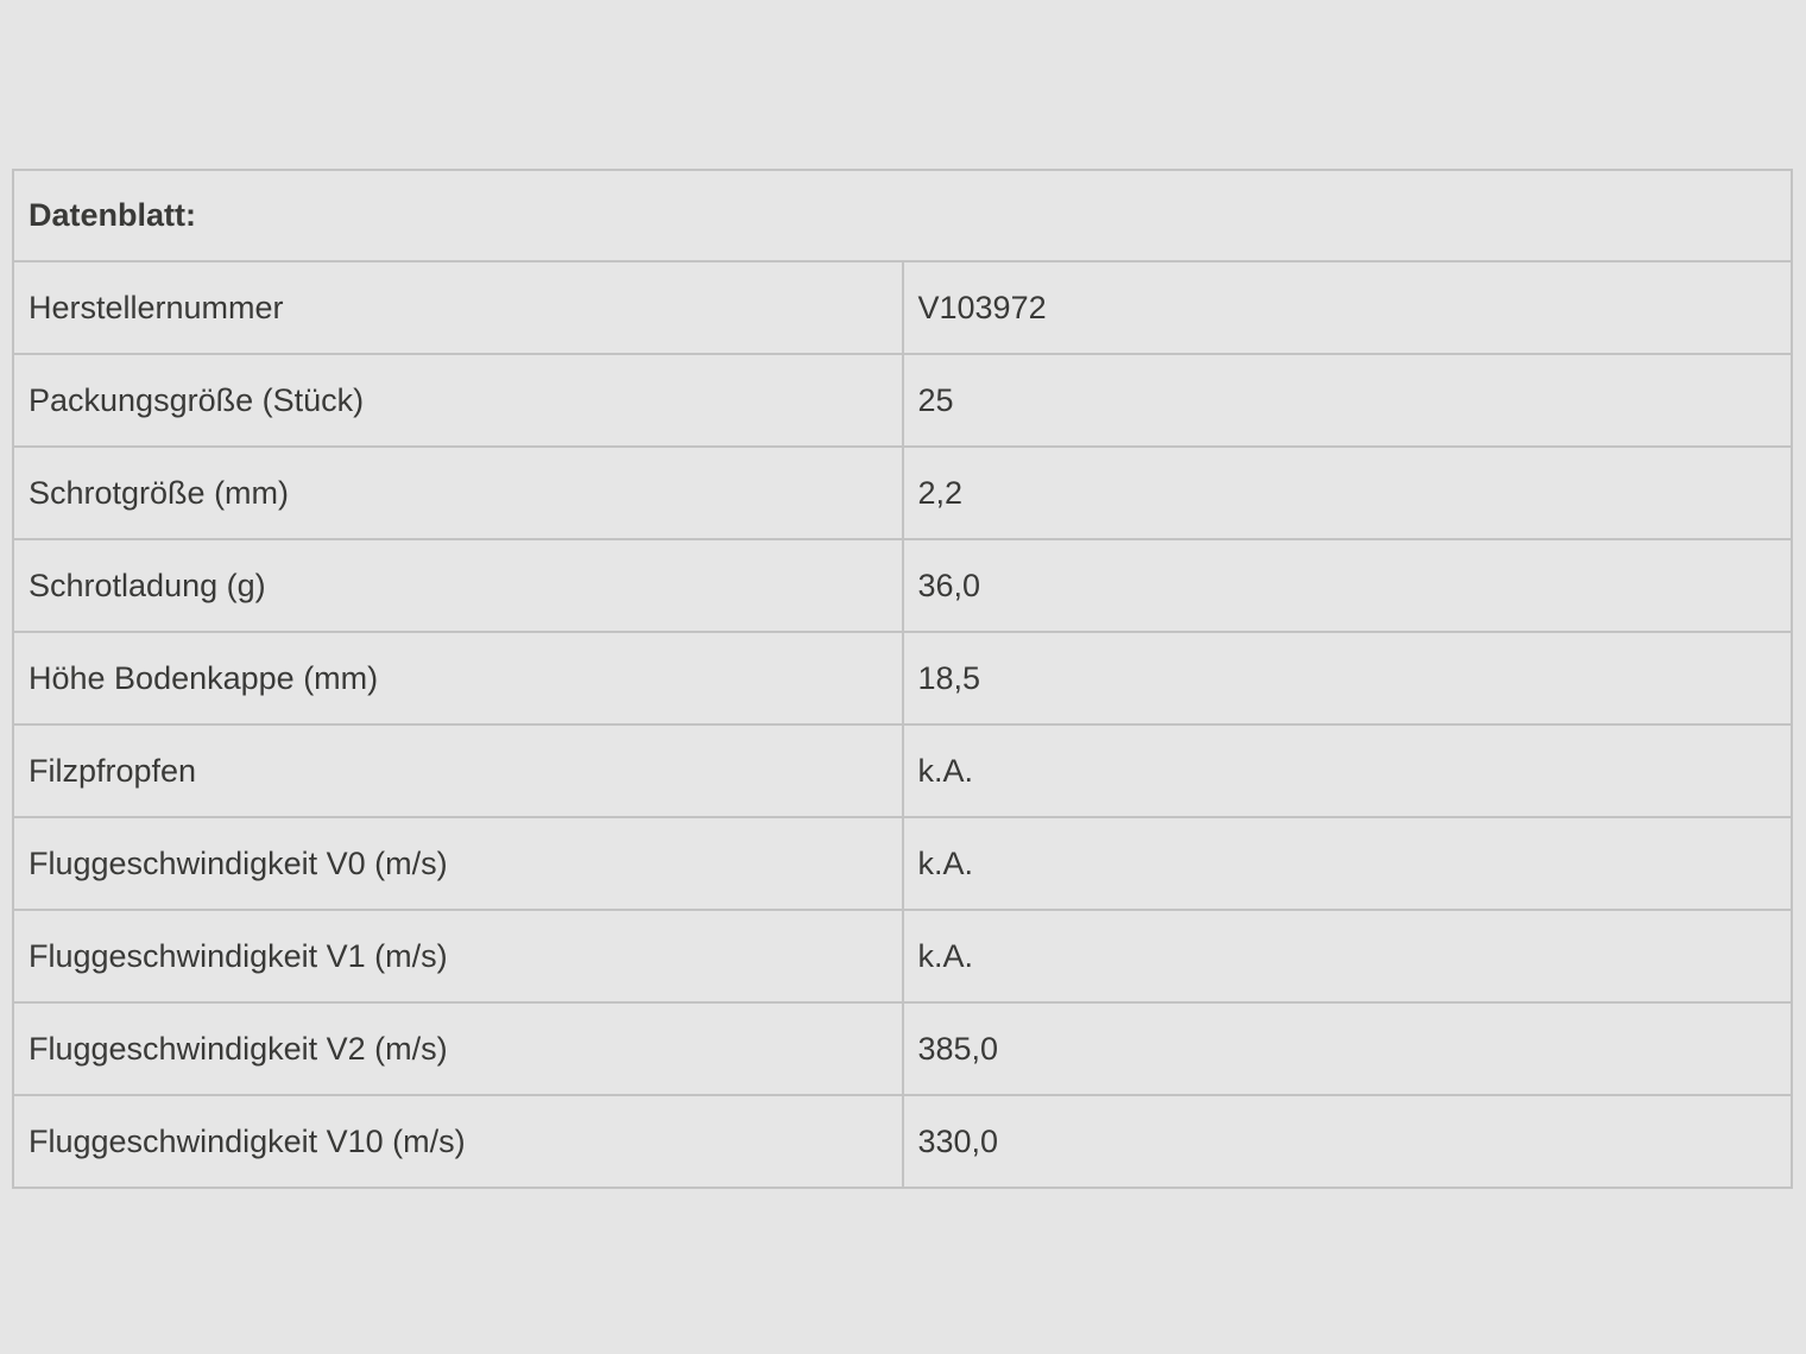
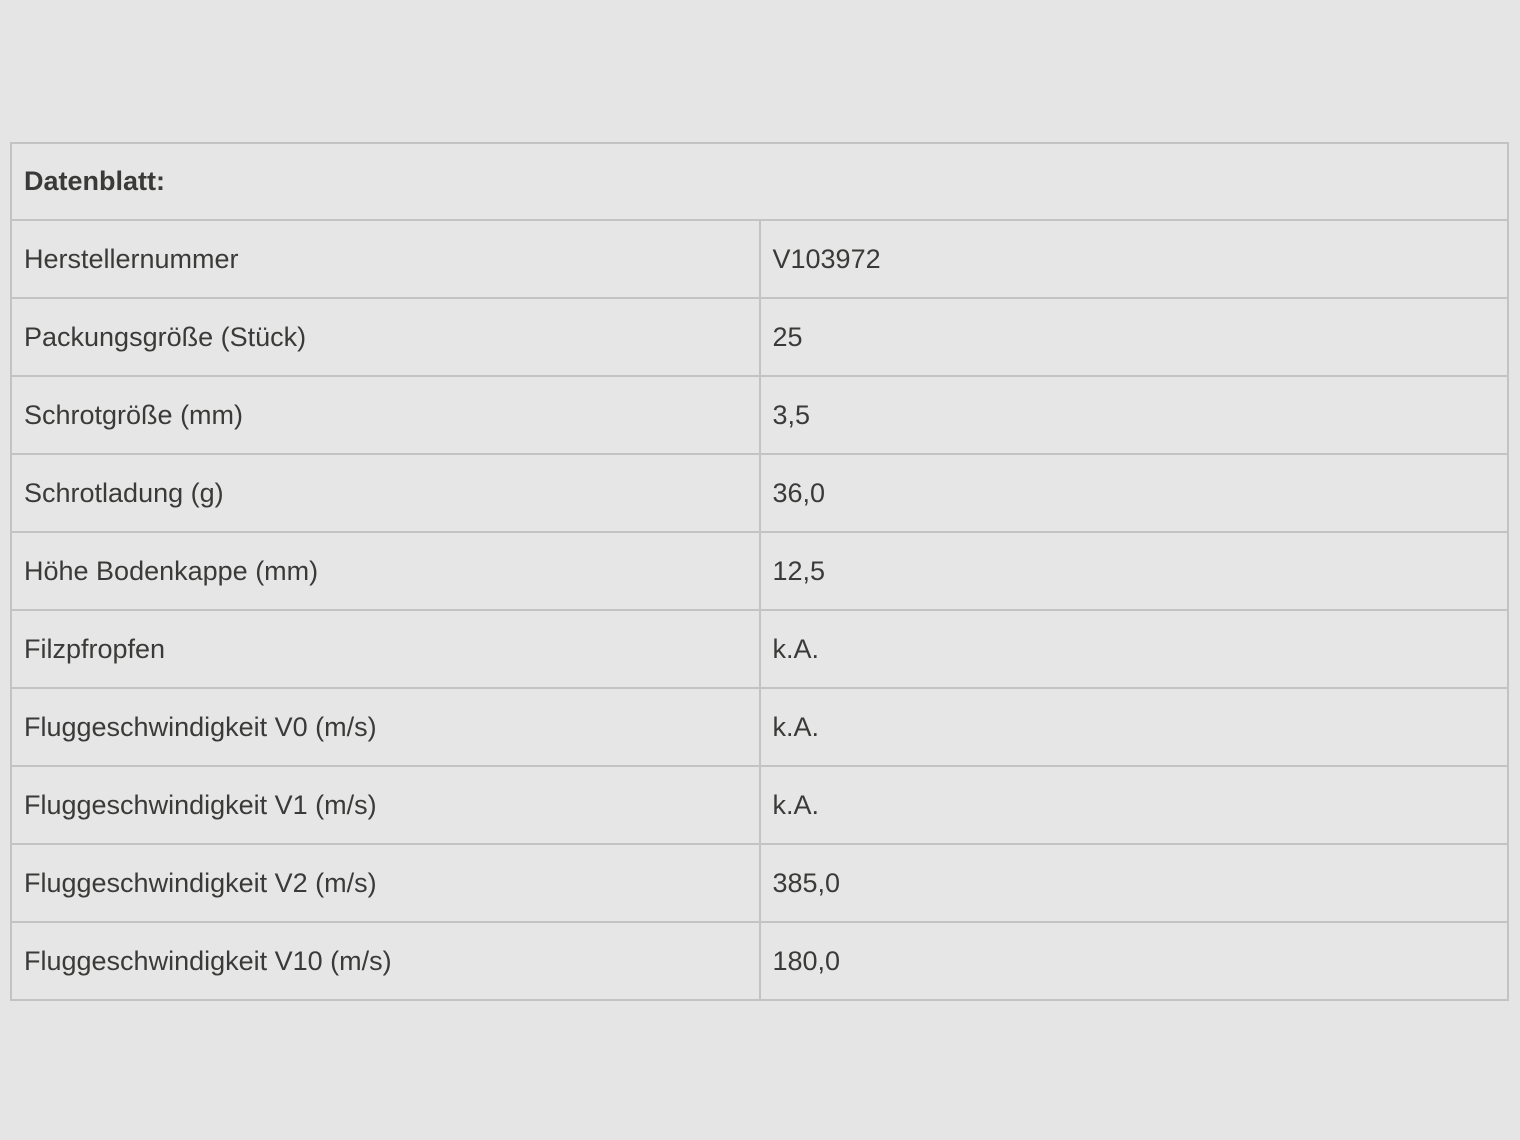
  Datenblatt:
  Herstellernummer	V103972
  Packungsgröße (Stück)	25
- Schrotgröße (mm)	2,2
+ Schrotgröße (mm)	3,5
  Schrotladung (g)	36,0
- Höhe Bodenkappe (mm)	18,5
+ Höhe Bodenkappe (mm)	12,5
  Filzpfropfen	k.A.
  Fluggeschwindigkeit V0 (m/s)	k.A.
  Fluggeschwindigkeit V1 (m/s)	k.A.
  Fluggeschwindigkeit V2 (m/s)	385,0
- Fluggeschwindigkeit V10 (m/s)	330,0
+ Fluggeschwindigkeit V10 (m/s)	180,0
